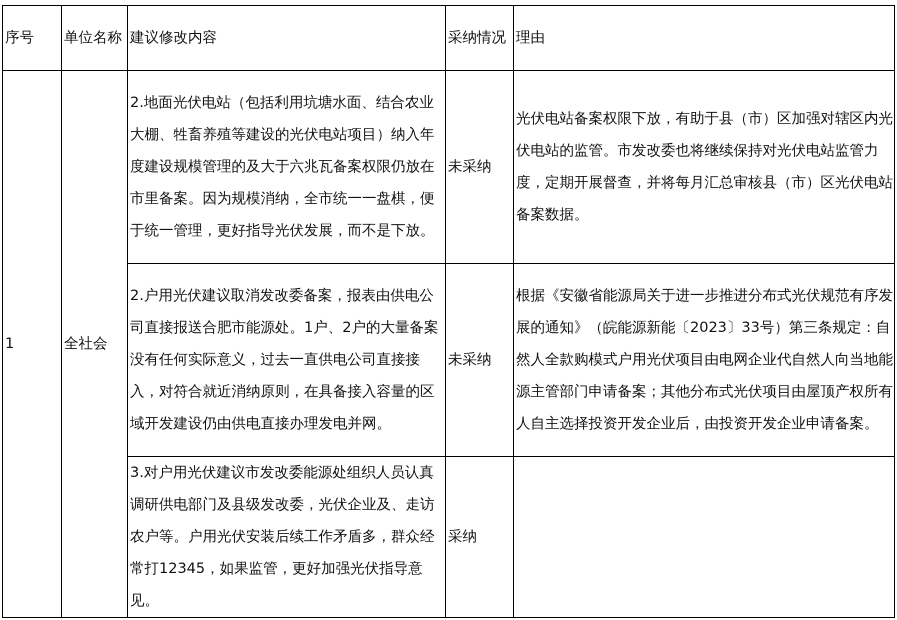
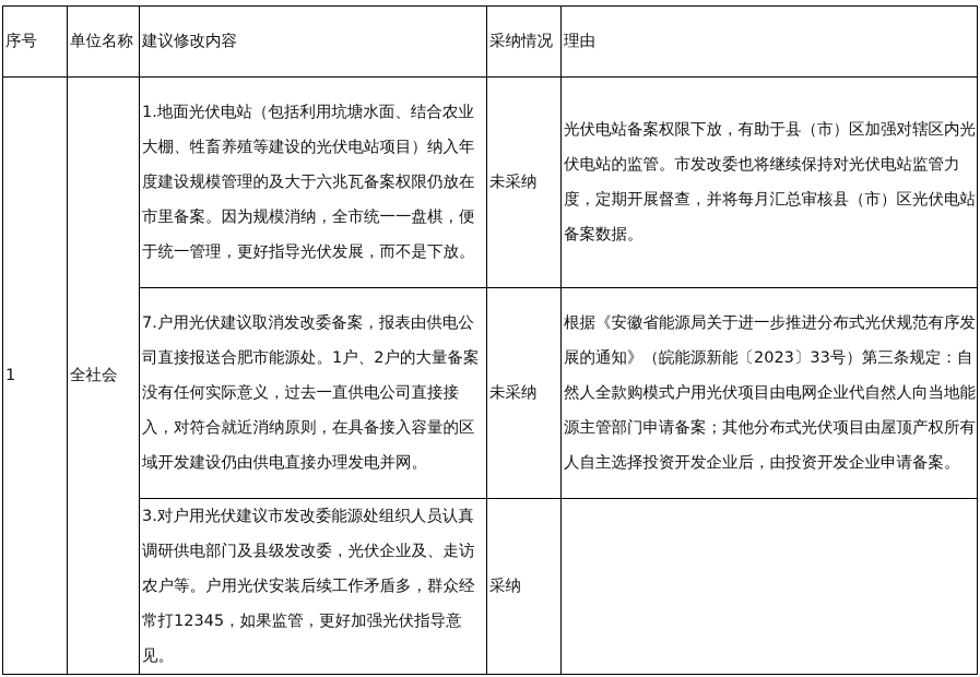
  序号	单位名称	建议修改内容	采纳情况	理由
- 1	全社会	2.地面光伏电站（包括利用坑塘水面、结合农业大棚、牲畜养殖等建设的光伏电站项目）纳入年度建设规模管理的及大于六兆瓦备案权限仍放在市里备案。因为规模消纳，全市统一一盘棋，便于统一管理，更好指导光伏发展，而不是下放。	未采纳	光伏电站备案权限下放，有助于县（市）区加强对辖区内光伏电站的监管。市发改委也将继续保持对光伏电站监管力度，定期开展督查，并将每月汇总审核县（市）区光伏电站备案数据。
+ 1	全社会	1.地面光伏电站（包括利用坑塘水面、结合农业大棚、牲畜养殖等建设的光伏电站项目）纳入年度建设规模管理的及大于六兆瓦备案权限仍放在市里备案。因为规模消纳，全市统一一盘棋，便于统一管理，更好指导光伏发展，而不是下放。	未采纳	光伏电站备案权限下放，有助于县（市）区加强对辖区内光伏电站的监管。市发改委也将继续保持对光伏电站监管力度，定期开展督查，并将每月汇总审核县（市）区光伏电站备案数据。
- 2.户用光伏建议取消发改委备案，报表由供电公司直接报送合肥市能源处。1户、2户的大量备案没有任何实际意义，过去一直供电公司直接接入，对符合就近消纳原则，在具备接入容量的区域开发建设仍由供电直接办理发电并网。	未采纳	根据《安徽省能源局关于进一步推进分布式光伏规范有序发展的通知》（皖能源新能〔2023〕33号）第三条规定：自然人全款购模式户用光伏项目由电网企业代自然人向当地能源主管部门申请备案；其他分布式光伏项目由屋顶产权所有人自主选择投资开发企业后，由投资开发企业申请备案。
+ 7.户用光伏建议取消发改委备案，报表由供电公司直接报送合肥市能源处。1户、2户的大量备案没有任何实际意义，过去一直供电公司直接接入，对符合就近消纳原则，在具备接入容量的区域开发建设仍由供电直接办理发电并网。	未采纳	根据《安徽省能源局关于进一步推进分布式光伏规范有序发展的通知》（皖能源新能〔2023〕33号）第三条规定：自然人全款购模式户用光伏项目由电网企业代自然人向当地能源主管部门申请备案；其他分布式光伏项目由屋顶产权所有人自主选择投资开发企业后，由投资开发企业申请备案。
  3.对户用光伏建议市发改委能源处组织人员认真调研供电部门及县级发改委，光伏企业及、走访农户等。户用光伏安装后续工作矛盾多，群众经常打12345，如果监管，更好加强光伏指导意见。	采纳
